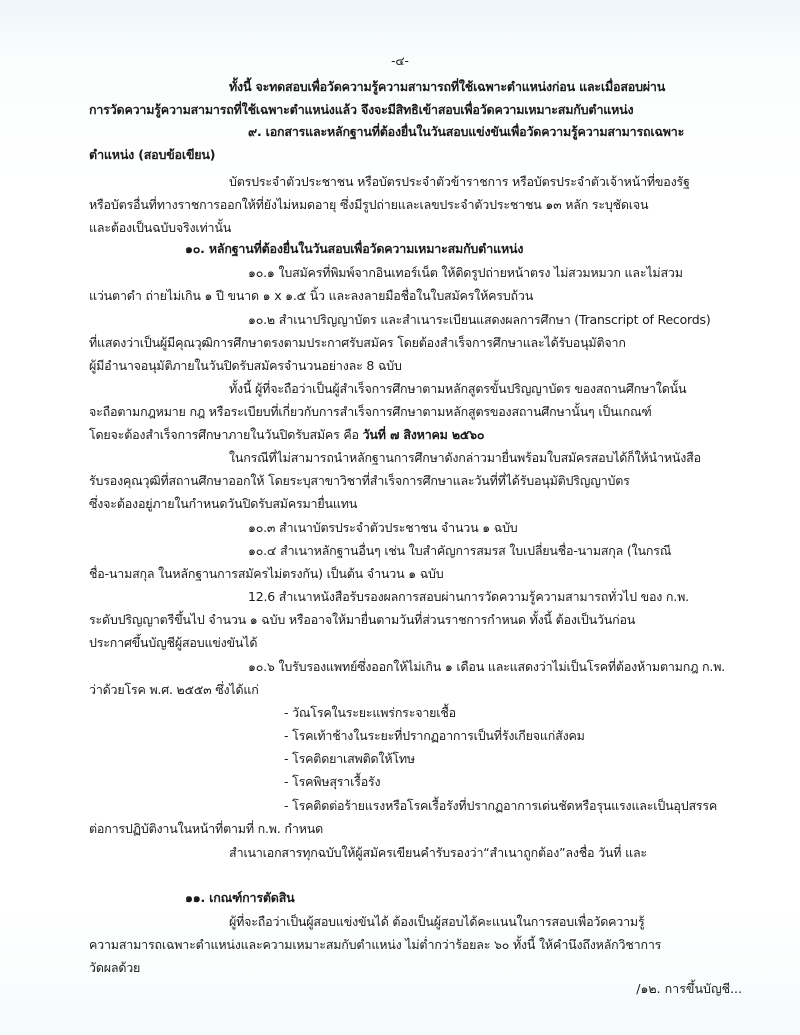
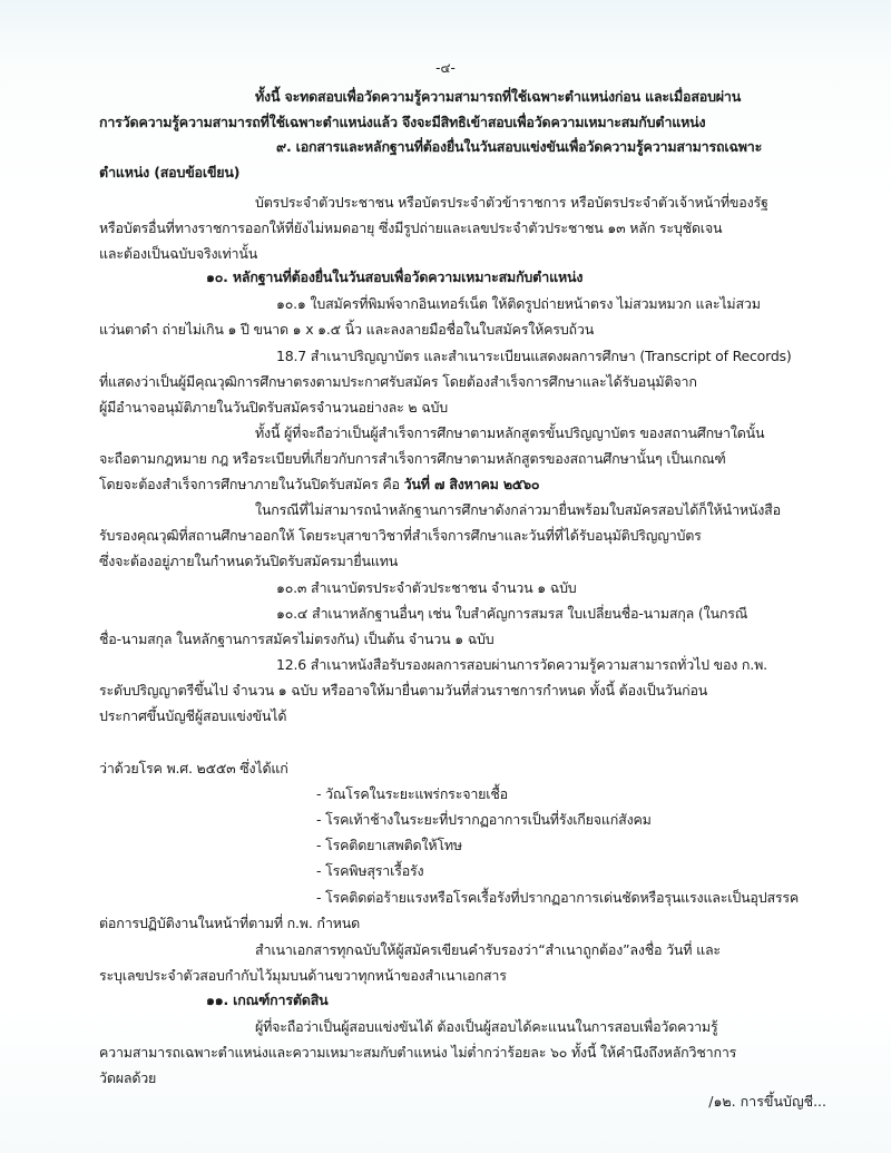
  -๔-
  ทั้งนี้ จะทดสอบเพื่อวัดความรู้ความสามารถที่ใช้เฉพาะตำแหน่งก่อน และเมื่อสอบผ่าน
  การวัดความรู้ความสามารถที่ใช้เฉพาะตำแหน่งแล้ว จึงจะมีสิทธิเข้าสอบเพื่อวัดความเหมาะสมกับตำแหน่ง
  ๙. เอกสารและหลักฐานที่ต้องยื่นในวันสอบแข่งขันเพื่อวัดความรู้ความสามารถเฉพาะ
  ตำแหน่ง (สอบข้อเขียน)
  บัตรประจำตัวประชาชน หรือบัตรประจำตัวข้าราชการ หรือบัตรประจำตัวเจ้าหน้าที่ของรัฐ
  หรือบัตรอื่นที่ทางราชการออกให้ที่ยังไม่หมดอายุ ซึ่งมีรูปถ่ายและเลขประจำตัวประชาชน ๑๓ หลัก ระบุชัดเจน
  และต้องเป็นฉบับจริงเท่านั้น
  ๑๐. หลักฐานที่ต้องยื่นในวันสอบเพื่อวัดความเหมาะสมกับตำแหน่ง
  ๑๐.๑ ใบสมัครที่พิมพ์จากอินเทอร์เน็ต ให้ติดรูปถ่ายหน้าตรง ไม่สวมหมวก และไม่สวม
  แว่นตาดำ ถ่ายไม่เกิน ๑ ปี ขนาด ๑ x ๑.๕ นิ้ว และลงลายมือชื่อในใบสมัครให้ครบถ้วน
- ๑๐.๒ สำเนาปริญญาบัตร และสำเนาระเบียนแสดงผลการศึกษา (Transcript of Records)
+ 18.7 สำเนาปริญญาบัตร และสำเนาระเบียนแสดงผลการศึกษา (Transcript of Records)
  ที่แสดงว่าเป็นผู้มีคุณวุฒิการศึกษาตรงตามประกาศรับสมัคร โดยต้องสำเร็จการศึกษาและได้รับอนุมัติจาก
- ผู้มีอำนาจอนุมัติภายในวันปิดรับสมัครจำนวนอย่างละ 8 ฉบับ
+ ผู้มีอำนาจอนุมัติภายในวันปิดรับสมัครจำนวนอย่างละ ๒ ฉบับ
  ทั้งนี้ ผู้ที่จะถือว่าเป็นผู้สำเร็จการศึกษาตามหลักสูตรขั้นปริญญาบัตร ของสถานศึกษาใดนั้น
  จะถือตามกฎหมาย กฎ หรือระเบียบที่เกี่ยวกับการสำเร็จการศึกษาตามหลักสูตรของสถานศึกษานั้นๆ เป็นเกณฑ์
  โดยจะต้องสำเร็จการศึกษาภายในวันปิดรับสมัคร คือ วันที่ ๗ สิงหาคม ๒๕๖๐
  ในกรณีที่ไม่สามารถนำหลักฐานการศึกษาดังกล่าวมายื่นพร้อมใบสมัครสอบได้ก็ให้นำหนังสือ
  รับรองคุณวุฒิที่สถานศึกษาออกให้ โดยระบุสาขาวิชาที่สำเร็จการศึกษาและวันที่ที่ได้รับอนุมัติปริญญาบัตร
  ซึ่งจะต้องอยู่ภายในกำหนดวันปิดรับสมัครมายื่นแทน
  ๑๐.๓ สำเนาบัตรประจำตัวประชาชน จำนวน ๑ ฉบับ
  ๑๐.๔ สำเนาหลักฐานอื่นๆ เช่น ใบสำคัญการสมรส ใบเปลี่ยนชื่อ-นามสกุล (ในกรณี
  ชื่อ-นามสกุล ในหลักฐานการสมัครไม่ตรงกัน) เป็นต้น จำนวน ๑ ฉบับ
  12.6 สำเนาหนังสือรับรองผลการสอบผ่านการวัดความรู้ความสามารถทั่วไป ของ ก.พ.
  ระดับปริญญาตรีขึ้นไป จำนวน ๑ ฉบับ หรืออาจให้มายื่นตามวันที่ส่วนราชการกำหนด ทั้งนี้ ต้องเป็นวันก่อน
  ประกาศขึ้นบัญชีผู้สอบแข่งขันได้
- ๑๐.๖ ใบรับรองแพทย์ซึ่งออกให้ไม่เกิน ๑ เดือน และแสดงว่าไม่เป็นโรคที่ต้องห้ามตามกฎ ก.พ.
  ว่าด้วยโรค พ.ศ. ๒๕๕๓ ซึ่งได้แก่
  - วัณโรคในระยะแพร่กระจายเชื้อ
  - โรคเท้าช้างในระยะที่ปรากฏอาการเป็นที่รังเกียจแก่สังคม
  - โรคติดยาเสพติดให้โทษ
  - โรคพิษสุราเรื้อรัง
  - โรคติดต่อร้ายแรงหรือโรคเรื้อรังที่ปรากฏอาการเด่นชัดหรือรุนแรงและเป็นอุปสรรค
  ต่อการปฏิบัติงานในหน้าที่ตามที่ ก.พ. กำหนด
  สำเนาเอกสารทุกฉบับให้ผู้สมัครเขียนคำรับรองว่า“สำเนาถูกต้อง”ลงชื่อ วันที่ และ
+ ระบุเลขประจำตัวสอบกำกับไว้มุมบนด้านขวาทุกหน้าของสำเนาเอกสาร
  ๑๑. เกณฑ์การตัดสิน
  ผู้ที่จะถือว่าเป็นผู้สอบแข่งขันได้ ต้องเป็นผู้สอบได้คะแนนในการสอบเพื่อวัดความรู้
  ความสามารถเฉพาะตำแหน่งและความเหมาะสมกับตำแหน่ง ไม่ต่ำกว่าร้อยละ ๖๐ ทั้งนี้ ให้คำนึงถึงหลักวิชาการ
  วัดผลด้วย
  /๑๒. การขึ้นบัญชี...
